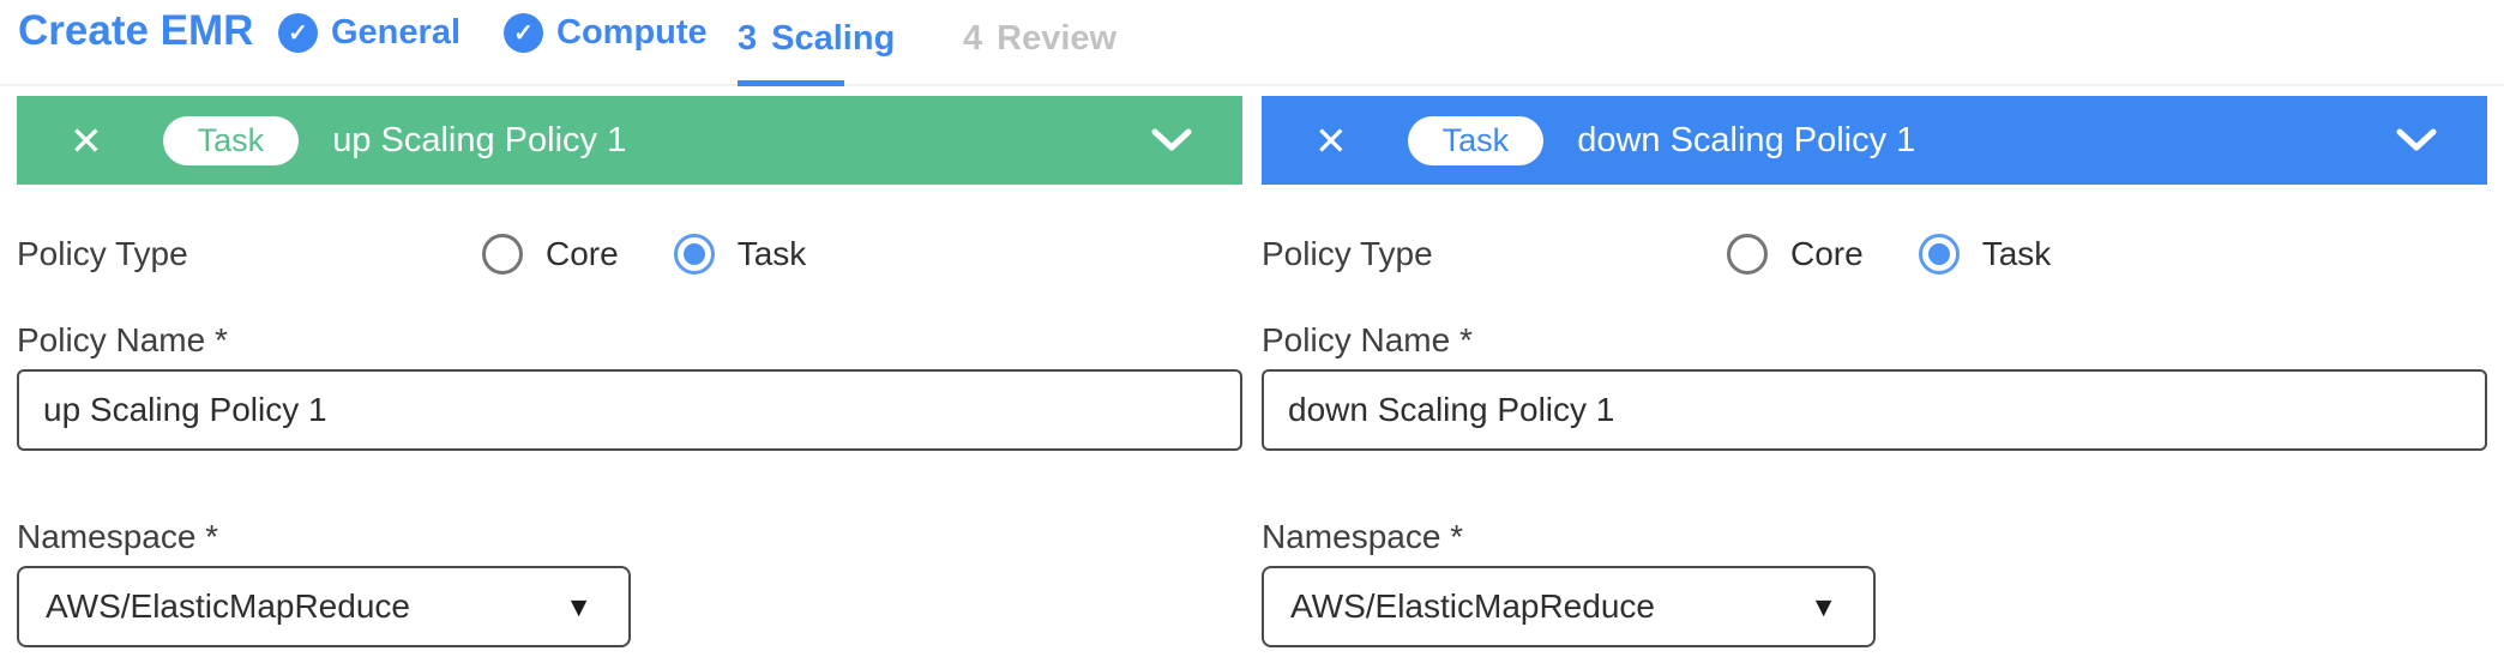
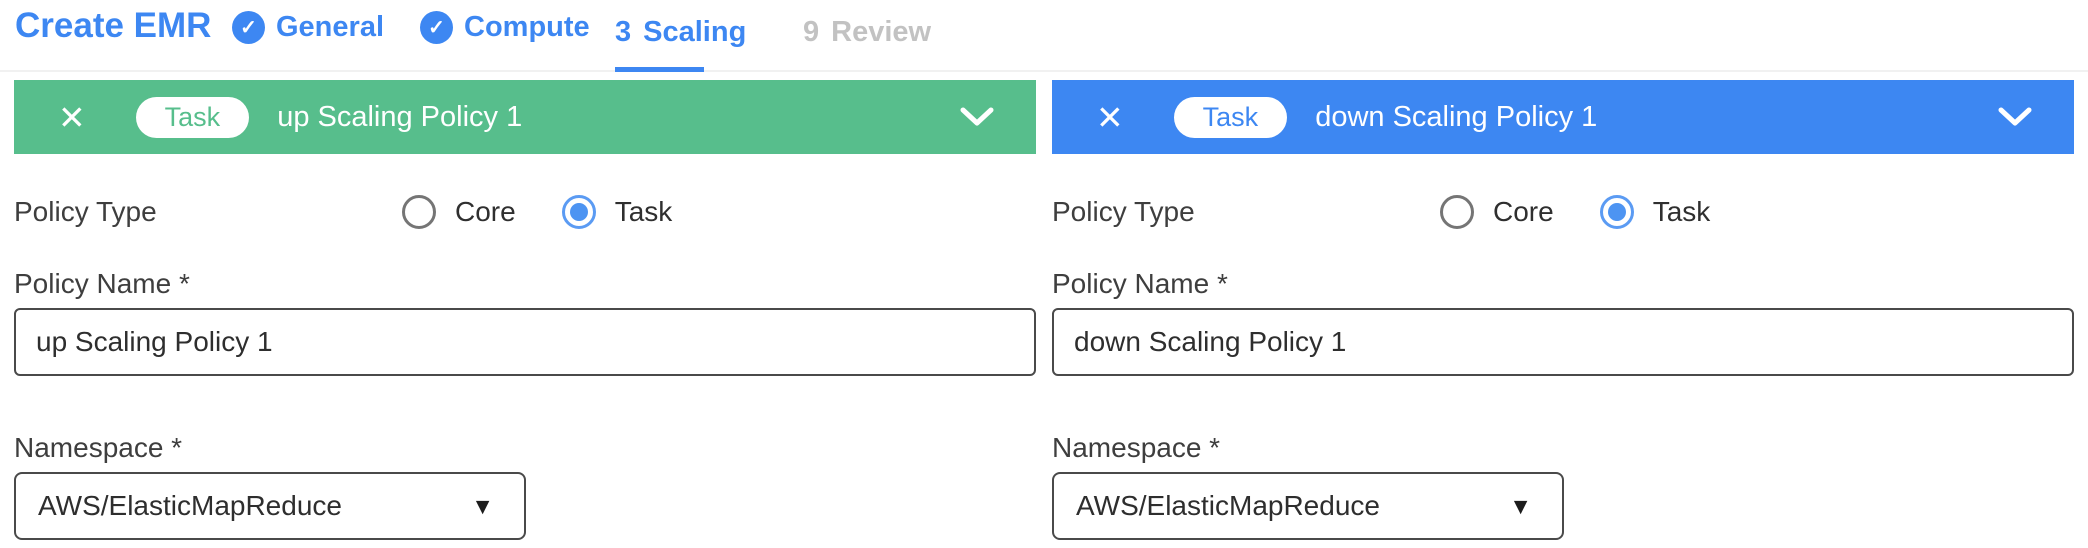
  Create EMR
  ✓
  General
  ✓
  Compute
  3
  Scaling
- 4
+ 9
  Review
  ✕
  Task
  up Scaling Policy 1
  Policy Type
  Core
  Task
  Policy Name *
  up Scaling Policy 1
  Namespace *
  AWS/ElasticMapReduce
  ▼
  ✕
  Task
  down Scaling Policy 1
  Policy Type
  Core
  Task
  Policy Name *
  down Scaling Policy 1
  Namespace *
  AWS/ElasticMapReduce
  ▼
